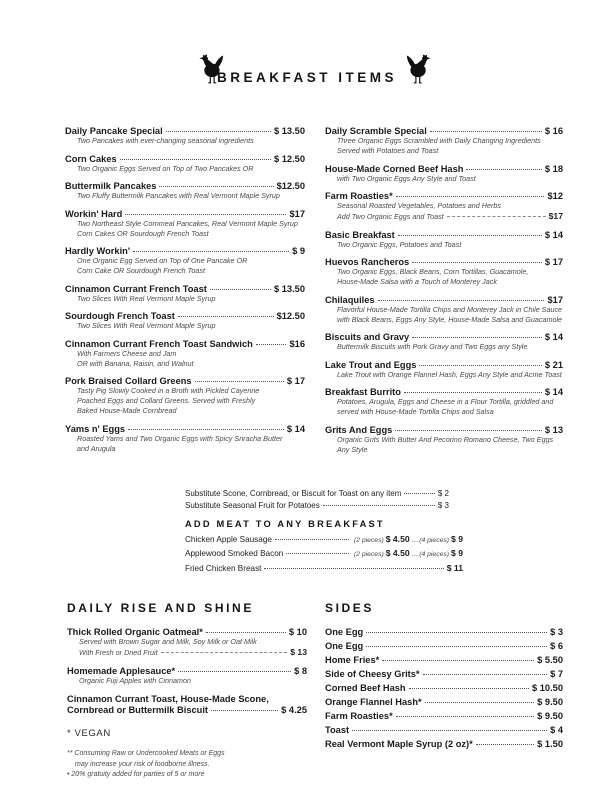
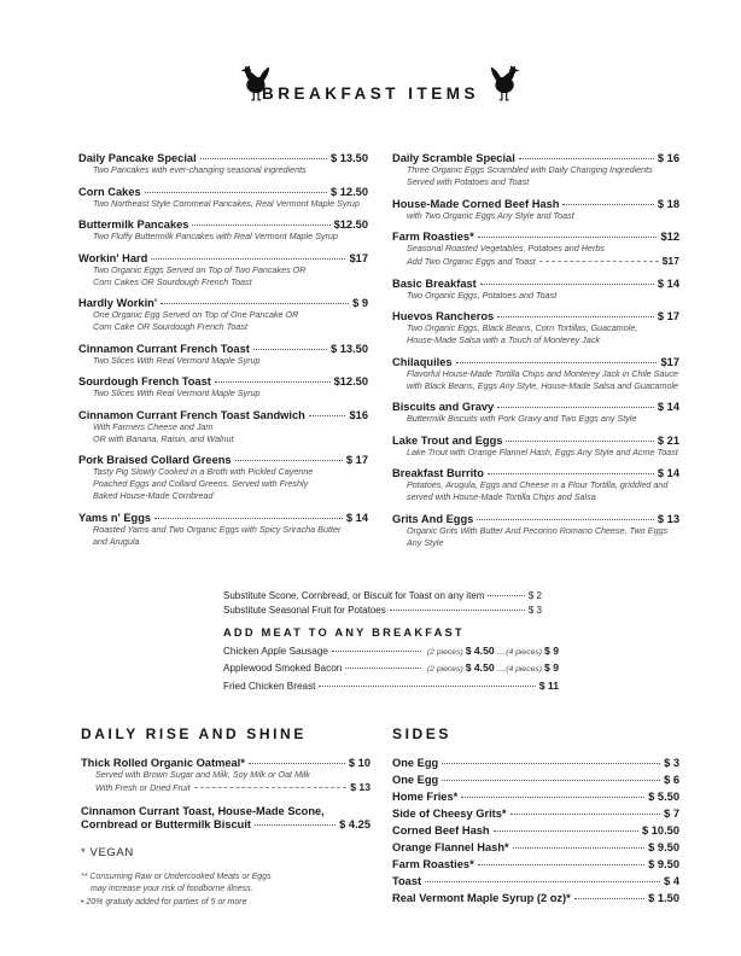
  BREAKFAST ITEMS
  Daily Pancake Special
  $ 13.50
  Two Pancakes with ever-changing seasonal ingredients
  Corn Cakes
  $ 12.50
- Two Organic Eggs Served on Top of Two Pancakes OR
+ Two Northeast Style Cornmeal Pancakes, Real Vermont Maple Syrup
  Buttermilk Pancakes
  $12.50
  Two Fluffy Buttermilk Pancakes with Real Vermont Maple Syrup
  Workin' Hard
  $17
- Two Northeast Style Cornmeal Pancakes, Real Vermont Maple Syrup
+ Two Organic Eggs Served on Top of Two Pancakes OR
  Corn Cakes OR Sourdough French Toast
  Hardly Workin'
  $ 9
  One Organic Egg Served on Top of One Pancake OR
  Corn Cake OR Sourdough French Toast
  Cinnamon Currant French Toast
  $ 13.50
  Two Slices With Real Vermont Maple Syrup
  Sourdough French Toast
  $12.50
  Two Slices With Real Vermont Maple Syrup
  Cinnamon Currant French Toast Sandwich
  $16
  With Farmers Cheese and Jam
  OR with Banana, Raisin, and Walnut
  Pork Braised Collard Greens
  $ 17
  Tasty Pig Slowly Cooked in a Broth with Pickled Cayenne
  Poached Eggs and Collard Greens. Served with Freshly
  Baked House-Made Cornbread
  Yams n' Eggs
  $ 14
  Roasted Yams and Two Organic Eggs with Spicy Sriracha Butter
  and Arugula
  Daily Scramble Special
  $ 16
  Three Organic Eggs Scrambled with Daily Changing Ingredients
  Served with Potatoes and Toast
  House-Made Corned Beef Hash
  $ 18
  with Two Organic Eggs Any Style and Toast
  Farm Roasties*
  $12
  Seasonal Roasted Vegetables, Potatoes and Herbs
  Add Two Organic Eggs and Toast
  $17
  Basic Breakfast
  $ 14
  Two Organic Eggs, Potatoes and Toast
  Huevos Rancheros
  $ 17
  Two Organic Eggs, Black Beans, Corn Tortillas, Guacamole,
  House-Made Salsa with a Touch of Monterey Jack
  Chilaquiles
  $17
  Flavorful House-Made Tortilla Chips and Monterey Jack in Chile Sauce
  with Black Beans, Eggs Any Style, House-Made Salsa and Guacamole
  Biscuits and Gravy
  $ 14
  Buttermilk Biscuits with Pork Gravy and Two Eggs any Style
  Lake Trout and Eggs
  $ 21
  Lake Trout with Orange Flannel Hash, Eggs Any Style and Acme Toast
  Breakfast Burrito
  $ 14
  Potatoes, Arugula, Eggs and Cheese in a Flour Tortilla, griddled and
  served with House-Made Tortilla Chips and Salsa
  Grits And Eggs
  $ 13
  Organic Grits With Butter And Pecorino Romano Cheese, Two Eggs
  Any Style
  Substitute Scone, Cornbread, or Biscuit for Toast on any item
  $ 2
  Substitute Seasonal Fruit for Potatoes
  $ 3
  ADD MEAT TO ANY BREAKFAST
  Chicken Apple Sausage
  $ 4.50
  $ 9
  Applewood Smoked Bacon
  $ 4.50
  $ 9
  Fried Chicken Breast
  $ 11
  DAILY RISE AND SHINE
  Thick Rolled Organic Oatmeal*
  $ 10
  Served with Brown Sugar and Milk, Soy Milk or Oat Milk
  With Fresh or Dried Fruit
  $ 13
- Homemade Applesauce*
- $ 8
- Organic Fuji Apples with Cinnamon
  Cinnamon Currant Toast, House-Made Scone,
  Cornbread or Buttermilk Biscuit
  $ 4.25
  * VEGAN
  SIDES
  One Egg
  $ 3
  One Egg
  $ 6
  Home Fries*
  $ 5.50
  Side of Cheesy Grits*
  $ 7
  Corned Beef Hash
  $ 10.50
  Orange Flannel Hash*
  $ 9.50
  Farm Roasties*
  $ 9.50
  Toast
  $ 4
  Real Vermont Maple Syrup (2 oz)*
  $ 1.50
